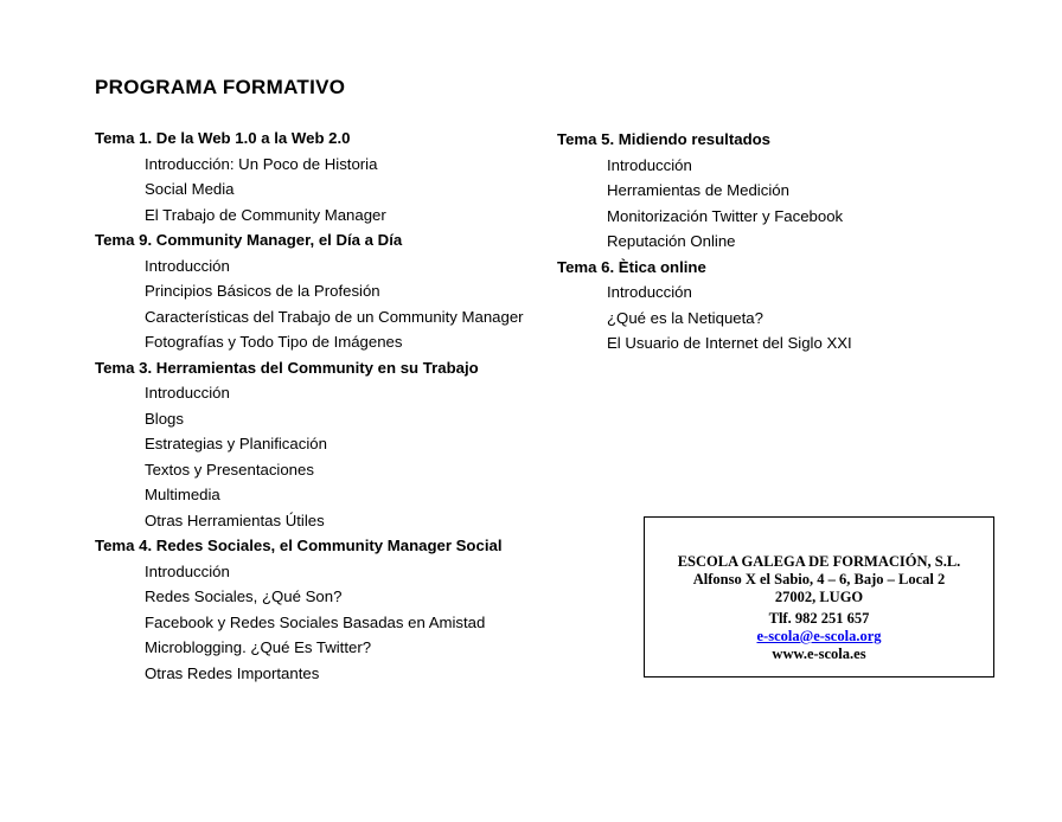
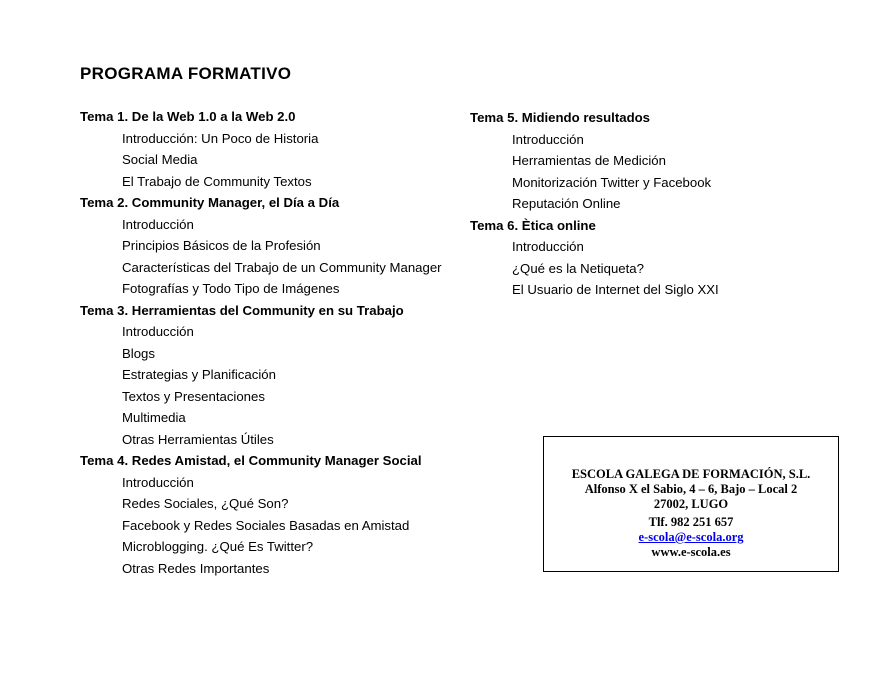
  PROGRAMA FORMATIVO
  Tema 1. De la Web 1.0 a la Web 2.0
  Introducción: Un Poco de Historia
  Social Media
- El Trabajo de Community Manager
+ El Trabajo de Community Textos
- Tema 9. Community Manager, el Día a Día
+ Tema 2. Community Manager, el Día a Día
  Introducción
  Principios Básicos de la Profesión
  Características del Trabajo de un Community Manager
  Fotografías y Todo Tipo de Imágenes
  Tema 3. Herramientas del Community en su Trabajo
  Introducción
  Blogs
  Estrategias y Planificación
  Textos y Presentaciones
  Multimedia
  Otras Herramientas Útiles
- Tema 4. Redes Sociales, el Community Manager Social
+ Tema 4. Redes Amistad, el Community Manager Social
  Introducción
  Redes Sociales, ¿Qué Son?
  Facebook y Redes Sociales Basadas en Amistad
  Microblogging. ¿Qué Es Twitter?
  Otras Redes Importantes
  Tema 5. Midiendo resultados
  Introducción
  Herramientas de Medición
  Monitorización Twitter y Facebook
  Reputación Online
  Tema 6. Ètica online
  Introducción
  ¿Qué es la Netiqueta?
  El Usuario de Internet del Siglo XXI
  ESCOLA GALEGA DE FORMACIÓN, S.L.
  Alfonso X el Sabio, 4 – 6, Bajo – Local 2
  27002, LUGO
  Tlf. 982 251 657
  e-scola@e-scola.org
  www.e-scola.es
